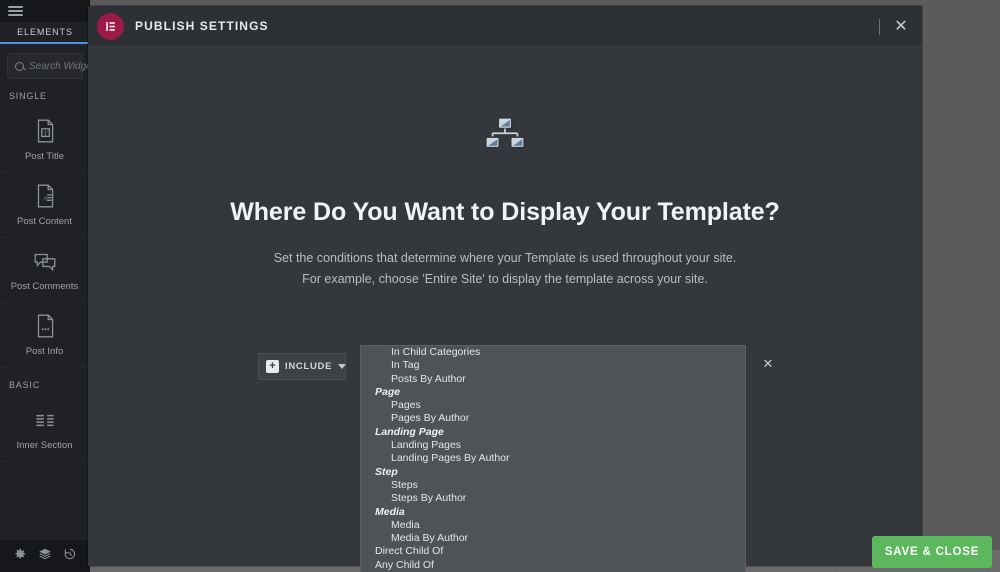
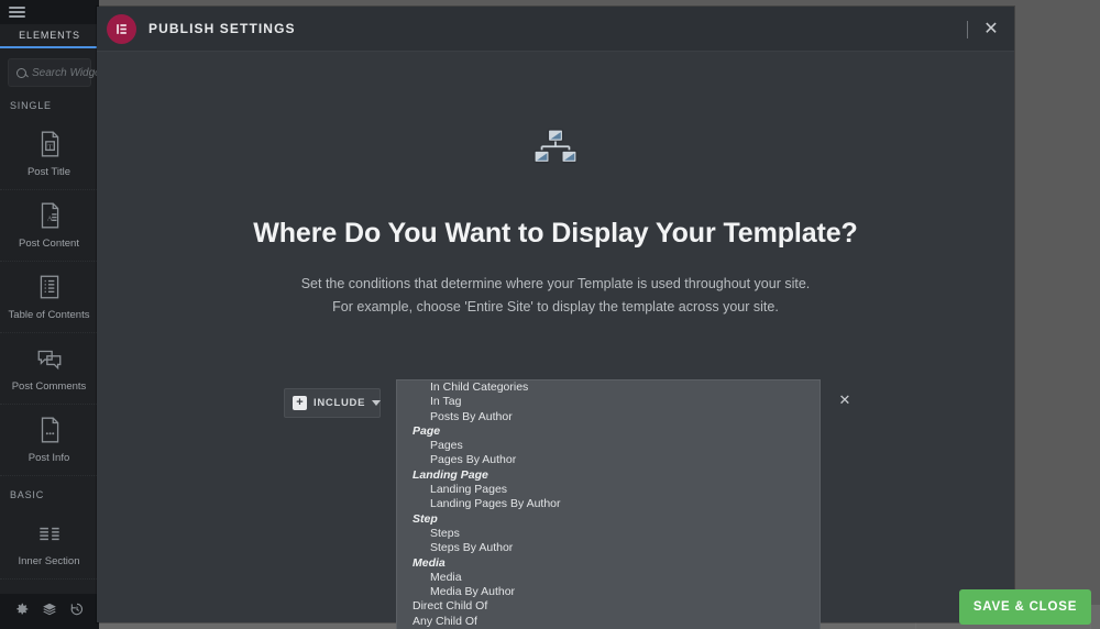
  ELEMENTS
  SINGLE
  Post Title
  Post Content
+ Table of Contents
  Post Comments
  Post Info
  BASIC
  Inner Section
  PUBLISH SETTINGS
  ✕
  Where Do You Want to Display Your Template?
  Set the conditions that determine where your Template is used throughout your site.
  For example, choose 'Entire Site' to display the template across your site.
  +
  INCLUDE
  In Child Categories
  In Tag
  Posts By Author
  Page
  Pages
  Pages By Author
  Landing Page
  Landing Pages
  Landing Pages By Author
  Step
  Steps
  Steps By Author
  Media
  Media
  Media By Author
  Direct Child Of
  Any Child Of
  ✕
  SAVE & CLOSE
